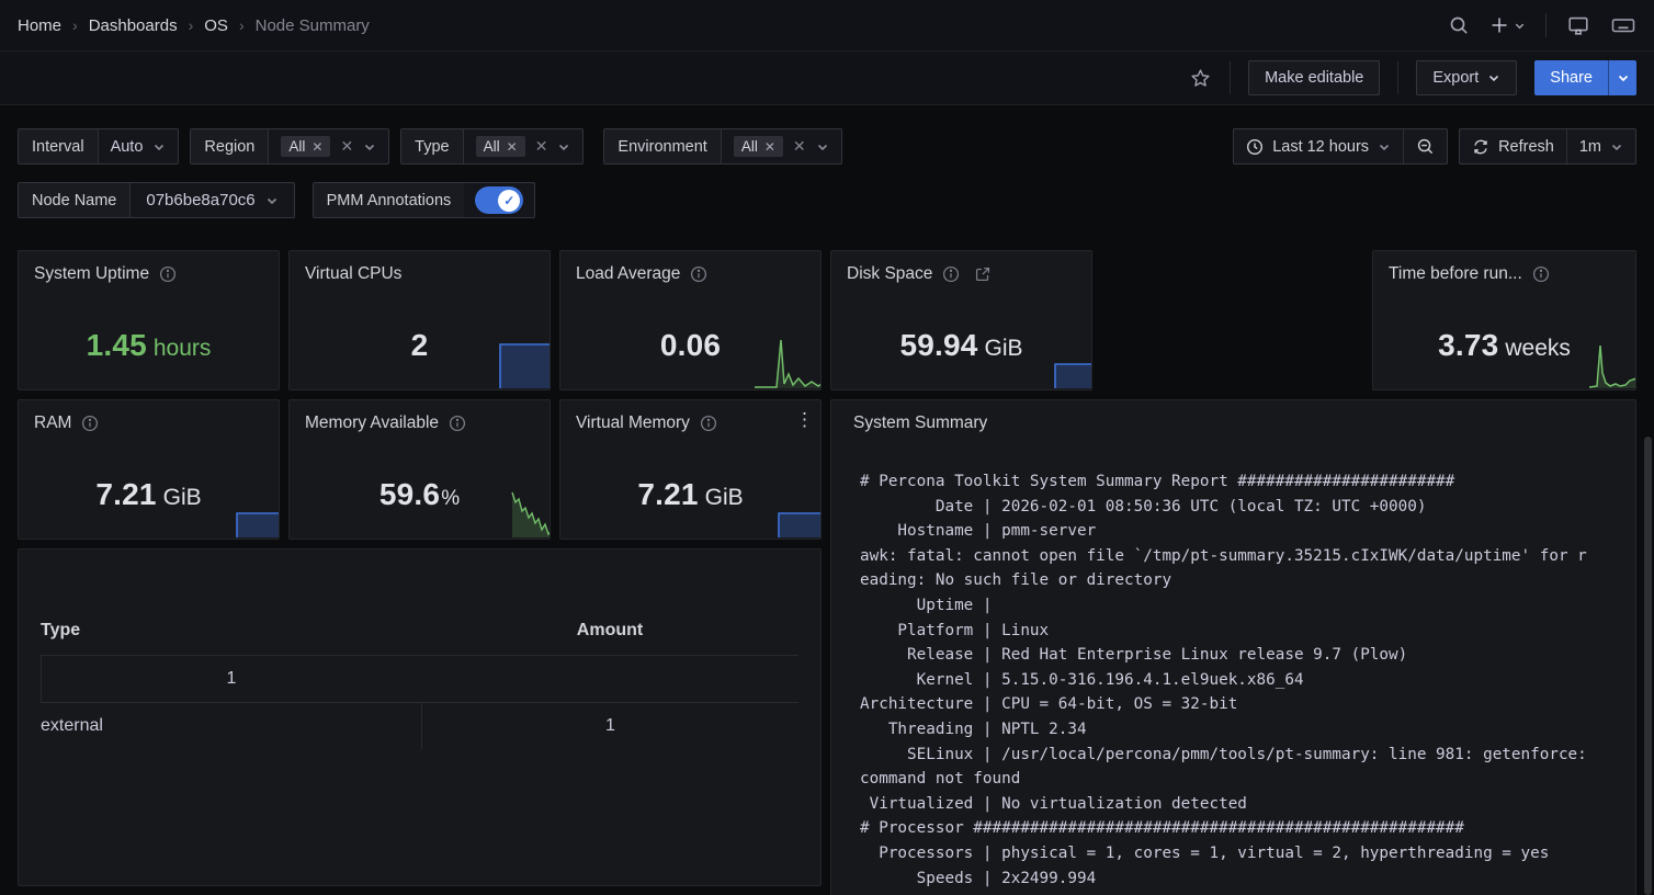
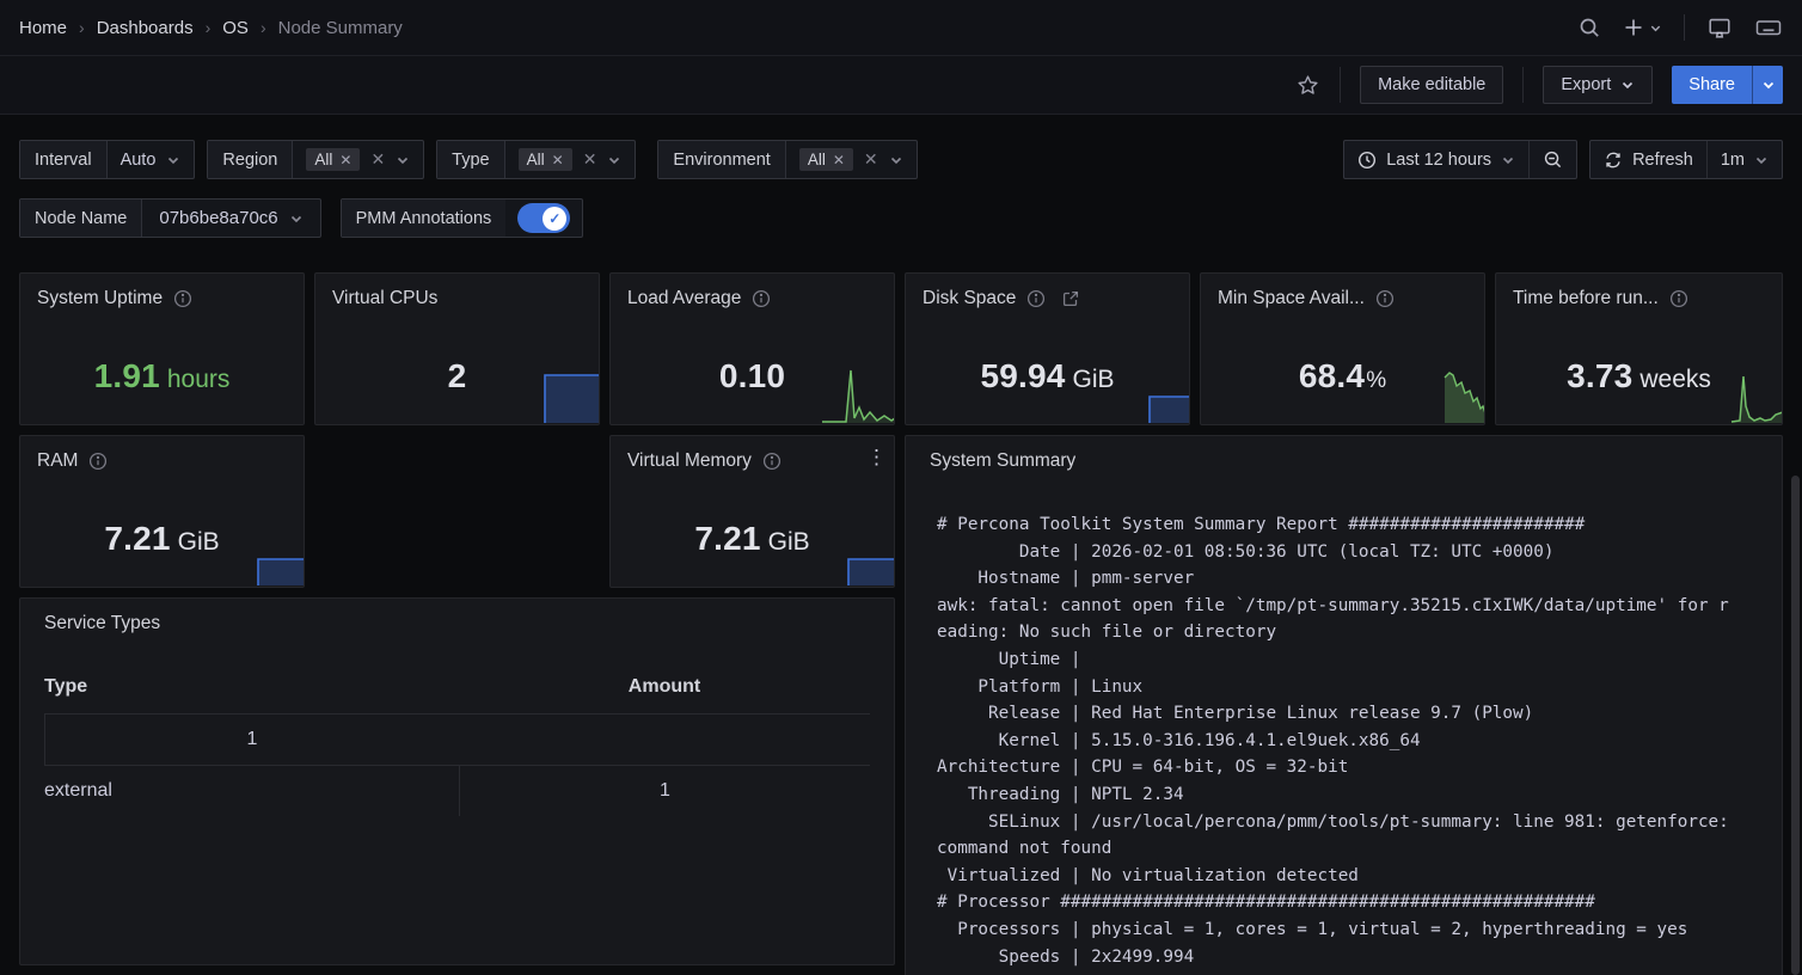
  Home
  ›
  Dashboards
  ›
  OS
  ›
  Node Summary
  Make editable
  Export
  Share
  Interval
  Auto
  Region
  All
  ✕
  ✕
  Type
  All
  ✕
  ✕
  Environment
  All
  ✕
  ✕
  Last 12 hours
  Refresh
  1m
  Node Name
  07b6be8a70c6
  PMM Annotations
  ✓
  System Uptime
- 1.45 hours
+ 1.91 hours
  Virtual CPUs
  2
  Load Average
- 0.06
+ 0.10
  Disk Space
  59.94 GiB
+ Min Space Avail...
+ 68.4%
  Time before run...
  3.73 weeks
  RAM
  7.21 GiB
- Memory Available
- 59.6%
  Virtual Memory
  ⋮
  7.21 GiB
+ Service Types
  Type
  Amount
  1
  external
  1
  System Summary
  # Percona Toolkit System Summary Report #######################
  Date | 2026-02-01 08:50:36 UTC (local TZ: UTC +0000)
  Hostname | pmm-server
  awk: fatal: cannot open file `/tmp/pt-summary.35215.cIxIWK/data/uptime' for r
  eading: No such file or directory
  Uptime |
  Platform | Linux
  Release | Red Hat Enterprise Linux release 9.7 (Plow)
  Kernel | 5.15.0-316.196.4.1.el9uek.x86_64
  Architecture | CPU = 64-bit, OS = 32-bit
  Threading | NPTL 2.34
  SELinux | /usr/local/percona/pmm/tools/pt-summary: line 981: getenforce:
  command not found
  Virtualized | No virtualization detected
  # Processor ####################################################
  Processors | physical = 1, cores = 1, virtual = 2, hyperthreading = yes
  Speeds | 2x2499.994
